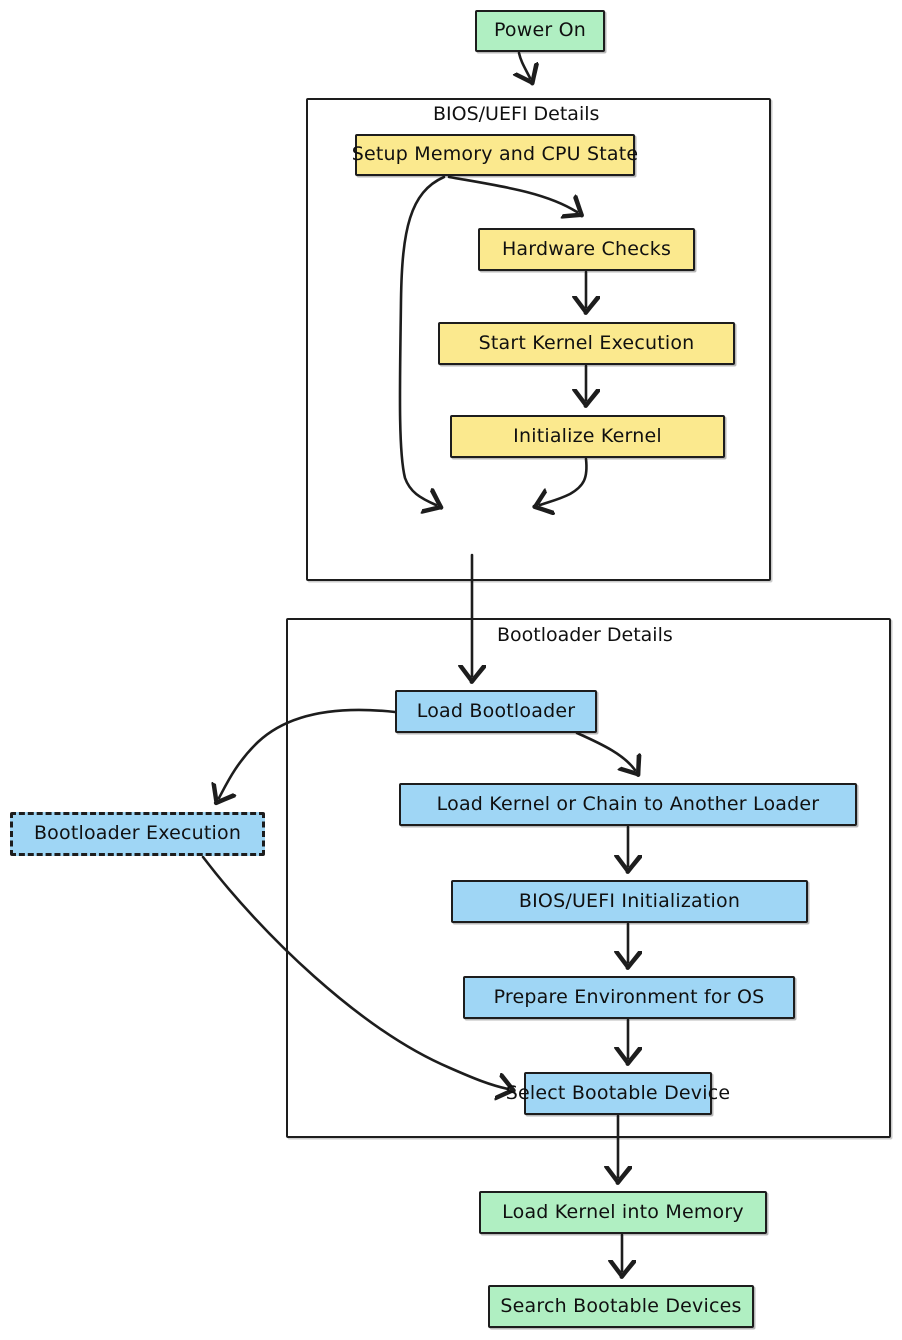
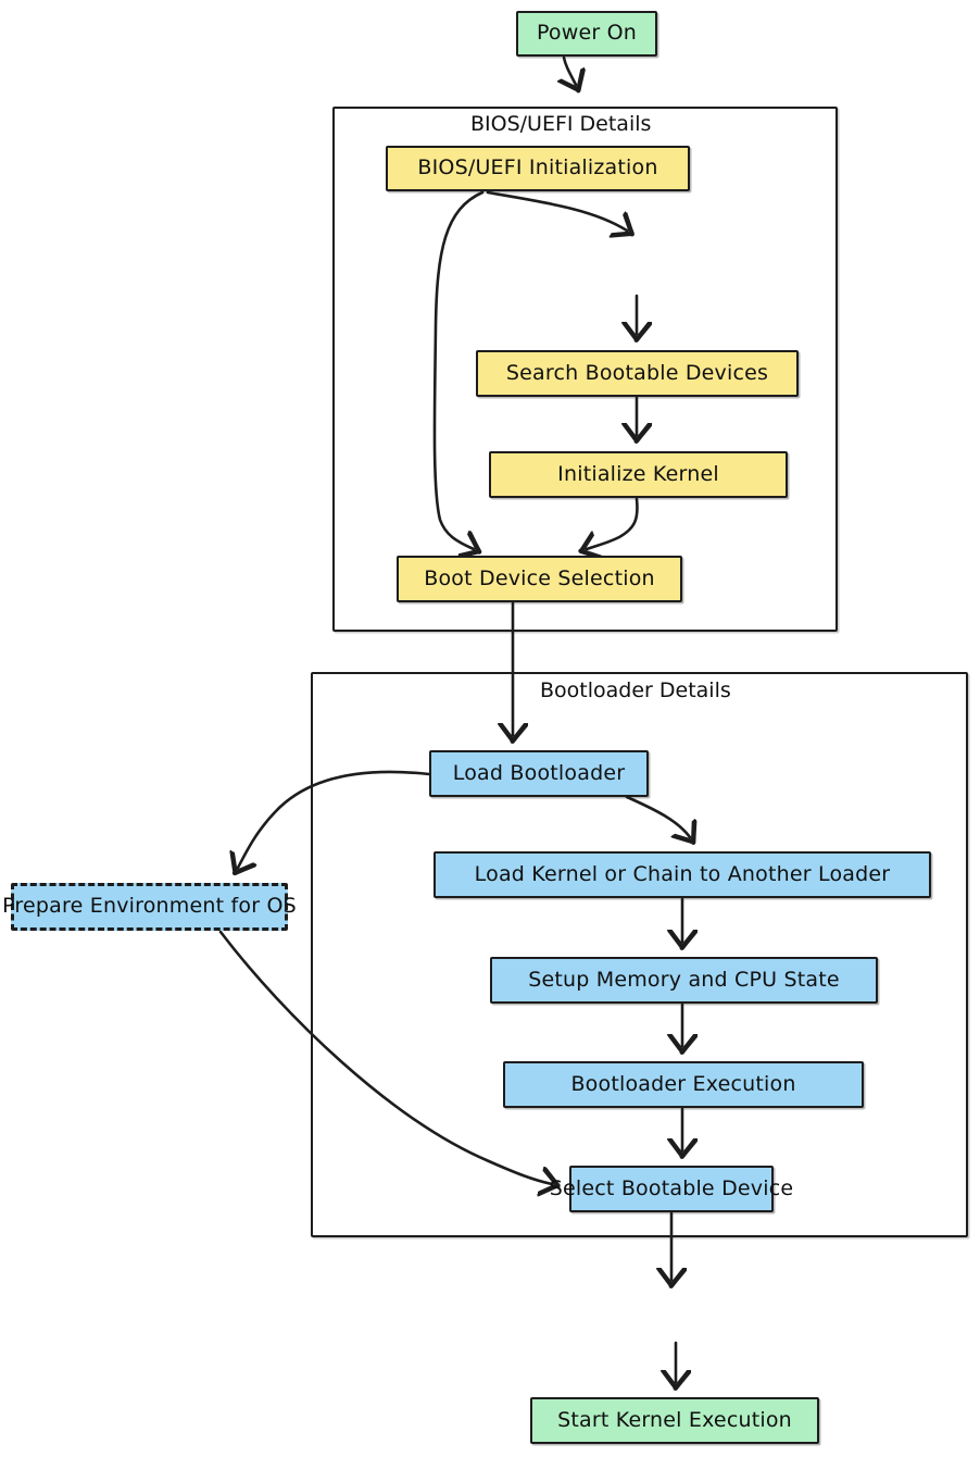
  BIOS/UEFI Details
  Bootloader Details
  Power On
- Setup Memory and CPU State
+ BIOS/UEFI Initialization
- Hardware Checks
- Start Kernel Execution
+ Search Bootable Devices
  Initialize Kernel
+ Boot Device Selection
  Load Bootloader
- Bootloader Execution
+ Prepare Environment for OS
  Load Kernel or Chain to Another Loader
- BIOS/UEFI Initialization
+ Setup Memory and CPU State
- Prepare Environment for OS
+ Bootloader Execution
  Select Bootable Device
- Load Kernel into Memory
- Search Bootable Devices
+ Start Kernel Execution
